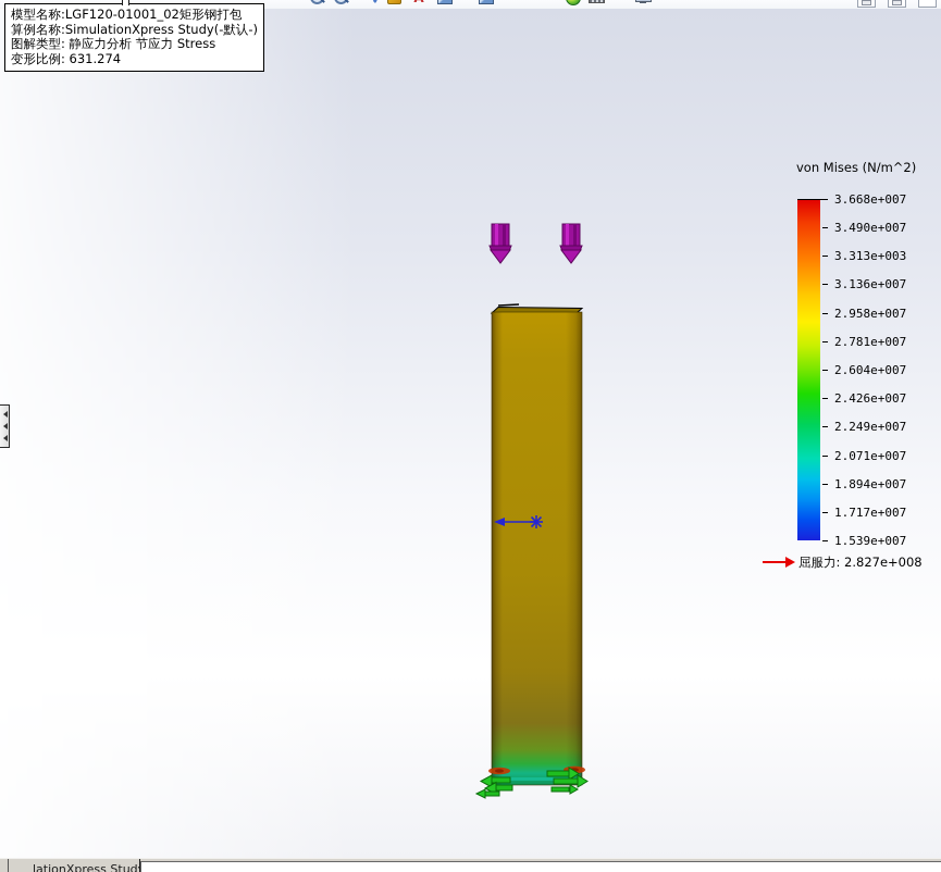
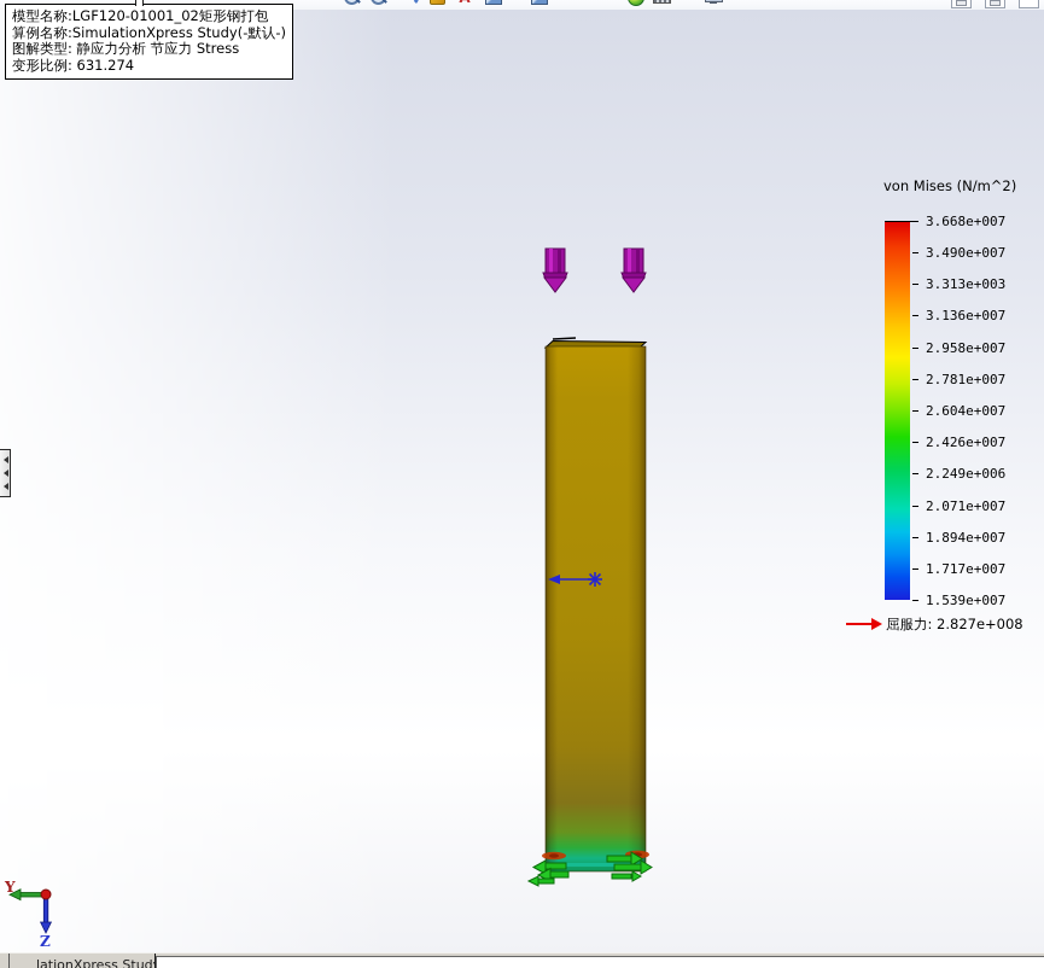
  模型名称:LGF120-01001_02矩形钢打包
  算例名称:SimulationXpress Study(-默认-)
  图解类型: 静应力分析 节应力 Stress
  变形比例: 631.274
  von Mises (N/m^2)
  3.668e+007
  3.490e+007
  3.313e+003
  3.136e+007
  2.958e+007
  2.781e+007
  2.604e+007
  2.426e+007
- 2.249e+007
+ 2.249e+006
  2.071e+007
  1.894e+007
  1.717e+007
  1.539e+007
  屈服力: 2.827e+008
+ Y
+ Z
  lationXpress Stud
